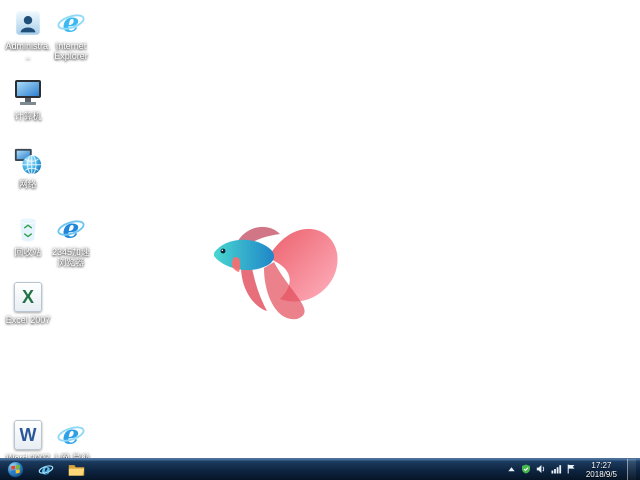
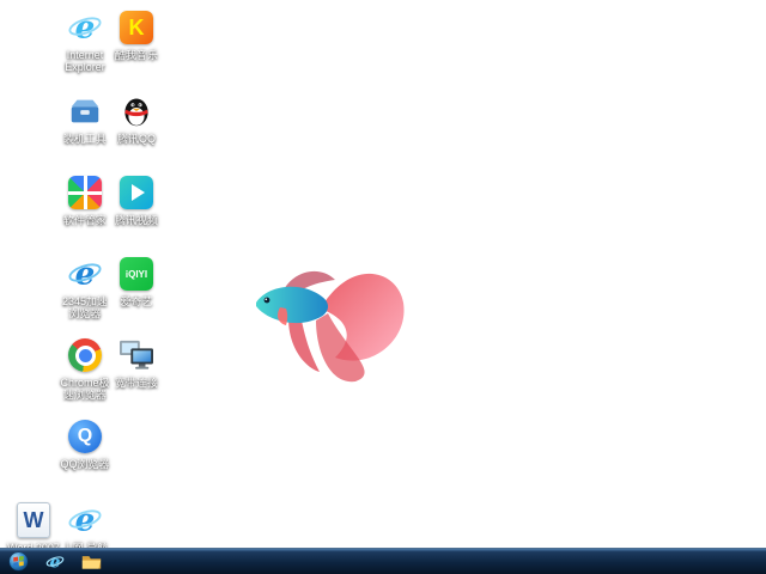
- Administra...
- 计算机
- 网络
- 回收站
- X
- Excel 2007
  W
  e
  Internet Explorer
+ 装机工具
+ 软件管家
  e
  2345加速浏览器
+ Chrome极速浏览器
+ Q
+ QQ浏览器
  e
+ K
+ 酷我音乐
+ 腾讯QQ
+ 腾讯视频
+ iQIYI
+ 爱奇艺
+ 宽带连接
  e
- 17:27
- 2018/9/5
